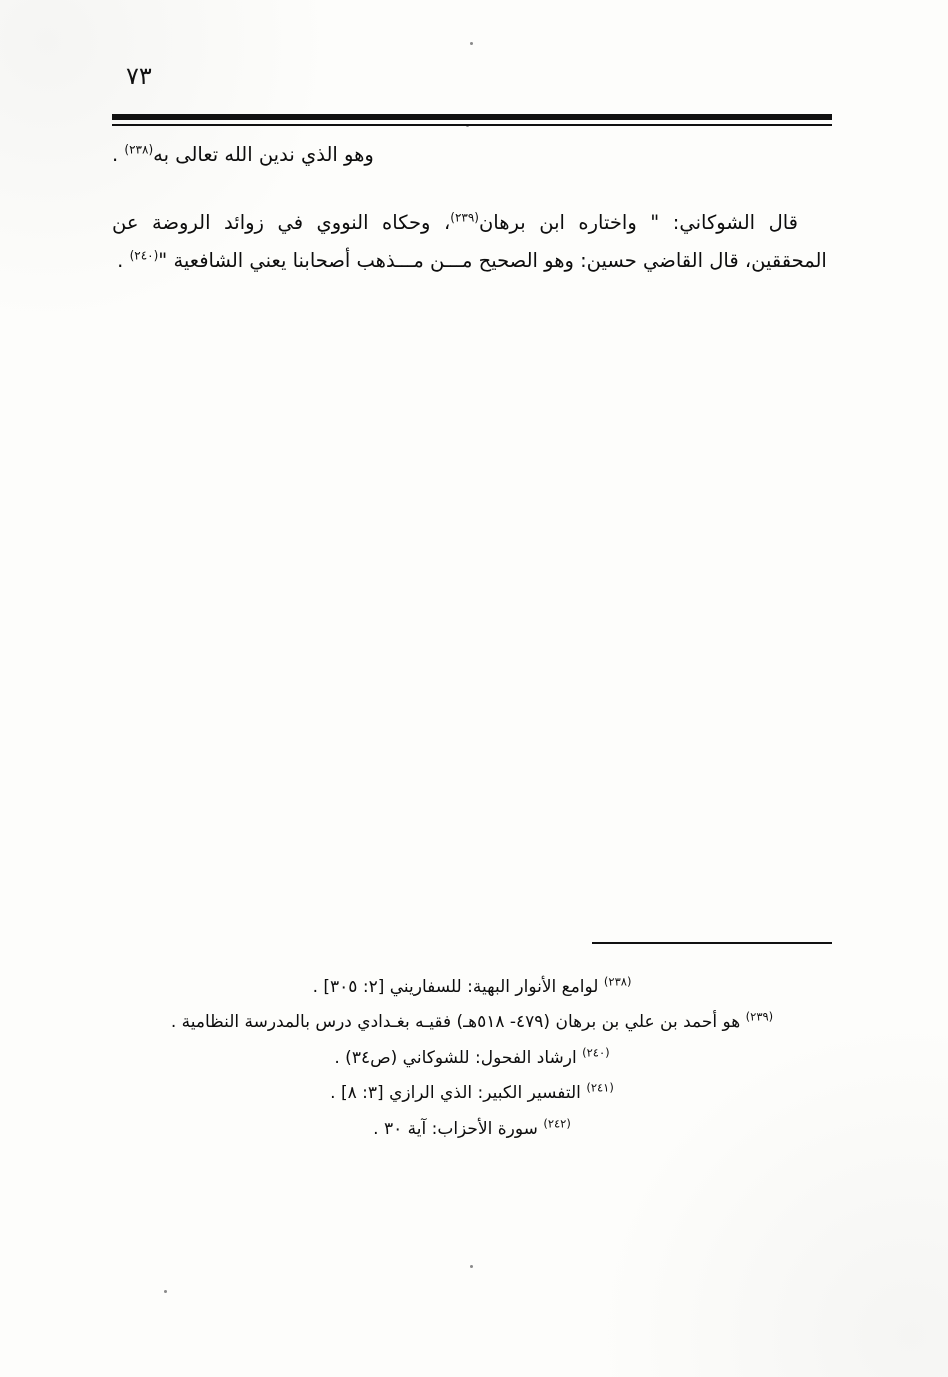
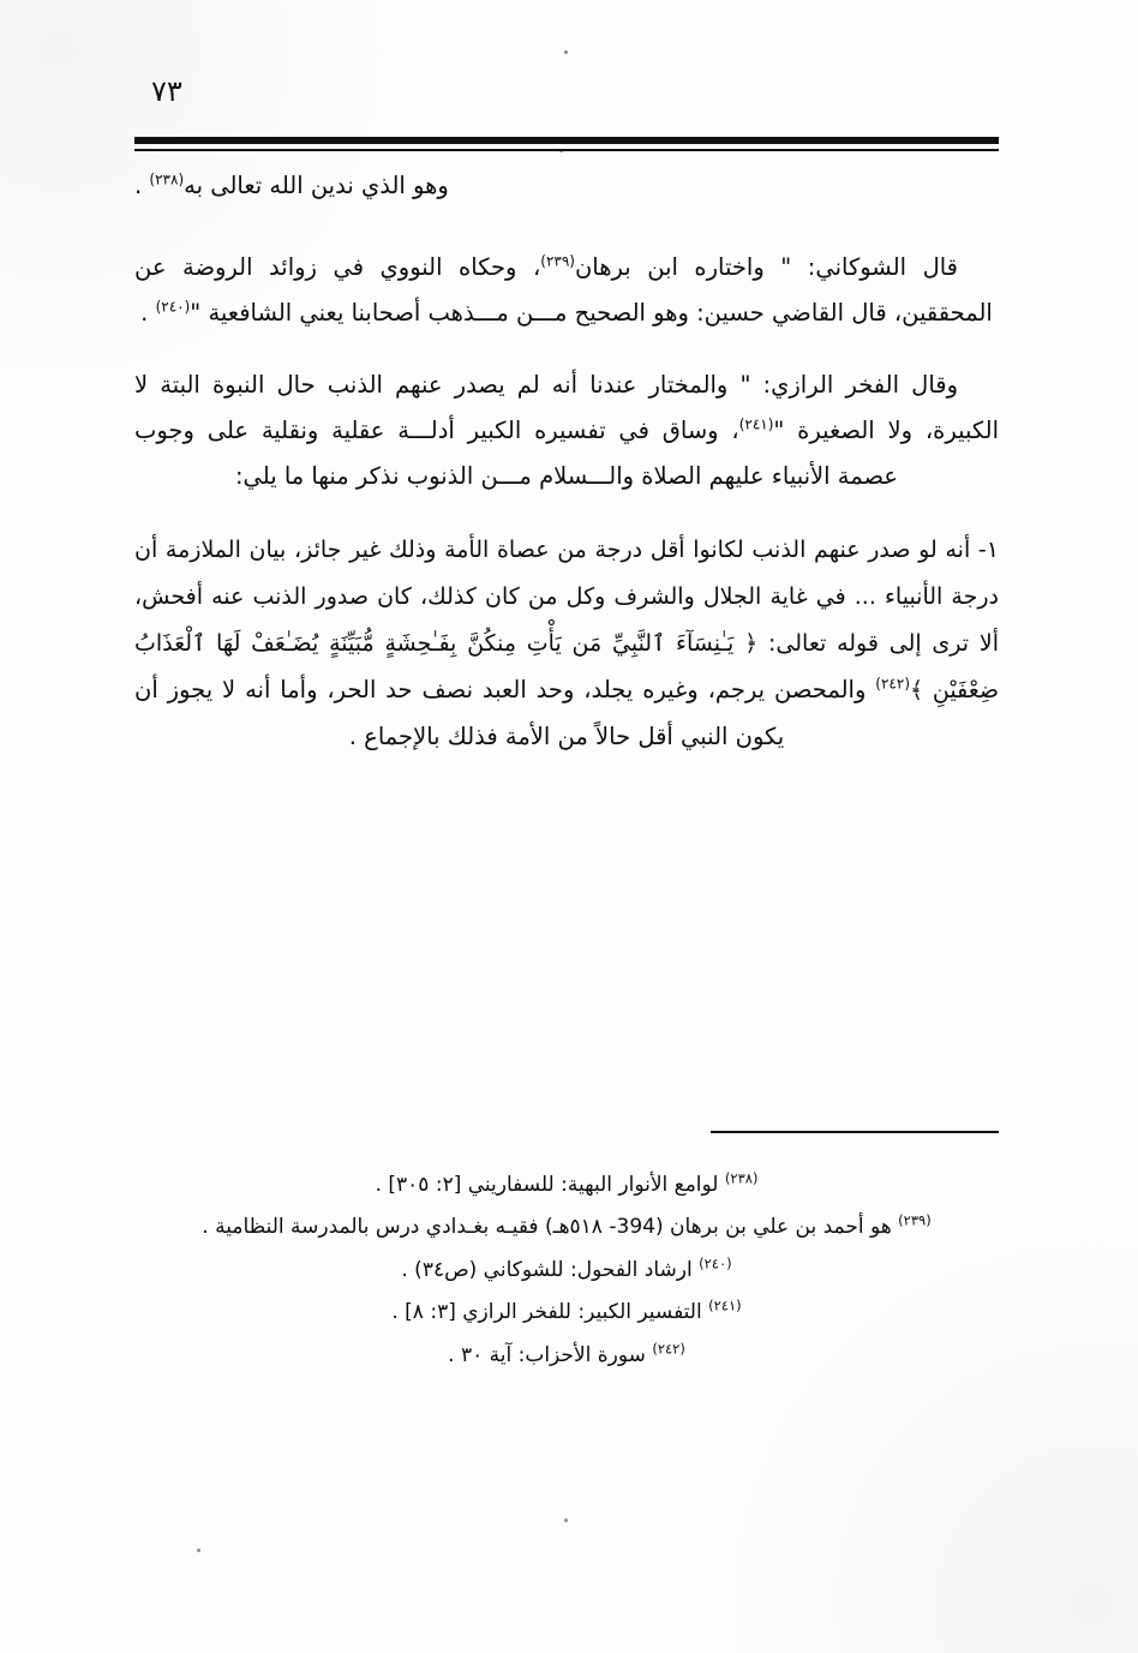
  ٧٣
  وهو الذي ندين الله تعالى به(٢٣٨) .
  قال الشوكاني: " واختاره ابن برهان(٢٣٩)، وحكاه النووي في زوائد الروضة عن المحققين، قال القاضي حسين: وهو الصحيح مـــن مـــذهب أصحابنا يعني الشافعية "(٢٤٠) .
+ وقال الفخر الرازي: " والمختار عندنا أنه لم يصدر عنهم الذنب حال النبوة البتة لا الكبيرة، ولا الصغيرة "(٢٤١)، وساق في تفسيره الكبير أدلـــة عقلية ونقلية على وجوب عصمة الأنبياء عليهم الصلاة والـــسلام مـــن الذنوب نذكر منها ما يلي:
+ ١- أنه لو صدر عنهم الذنب لكانوا أقل درجة من عصاة الأمة وذلك غير جائز، بيان الملازمة أن درجة الأنبياء ... في غاية الجلال والشرف وكل من كان كذلك، كان صدور الذنب عنه أفحش، ألا ترى إلى قوله تعالى: ﴿ يَـٰنِسَآءَ ٱلنَّبِيِّ مَن يَأْتِ مِنكُنَّ بِفَـٰحِشَةٍ مُّبَيِّنَةٍ يُضَـٰعَفْ لَهَا ٱلْعَذَابُ ضِعْفَيْنِ ﴾(٢٤٢) والمحصن يرجم، وغيره يجلد، وحد العبد نصف حد الحر، وأما أنه لا يجوز أن يكون النبي أقل حالاً من الأمة فذلك بالإجماع .
  (٢٣٨) لوامع الأنوار البهية: للسفاريني [٢: ٣٠٥] .
- (٢٣٩) هو أحمد بن علي بن برهان (٤٧٩- ٥١٨هـ) فقيـه بغـدادي درس بالمدرسة النظامية .
+ (٢٣٩) هو أحمد بن علي بن برهان (394- ٥١٨هـ) فقيـه بغـدادي درس بالمدرسة النظامية .
  (٢٤٠) ارشاد الفحول: للشوكاني (ص٣٤) .
- (٢٤١) التفسير الكبير: الذي الرازي [٣: ٨] .
+ (٢٤١) التفسير الكبير: للفخر الرازي [٣: ٨] .
  (٢٤٢) سورة الأحزاب: آية ٣٠ .
